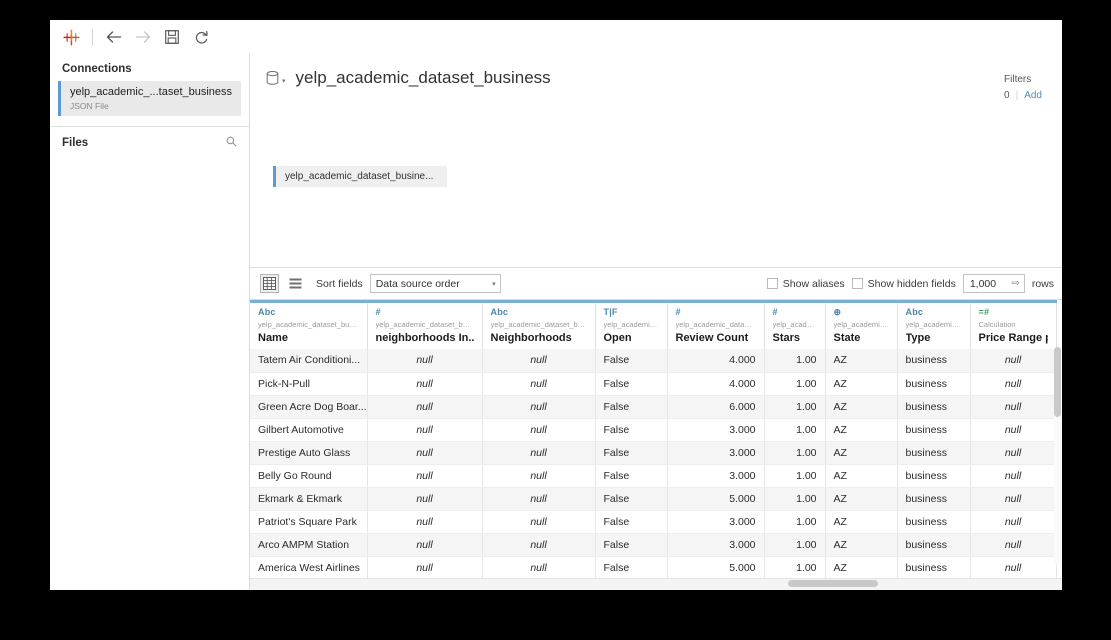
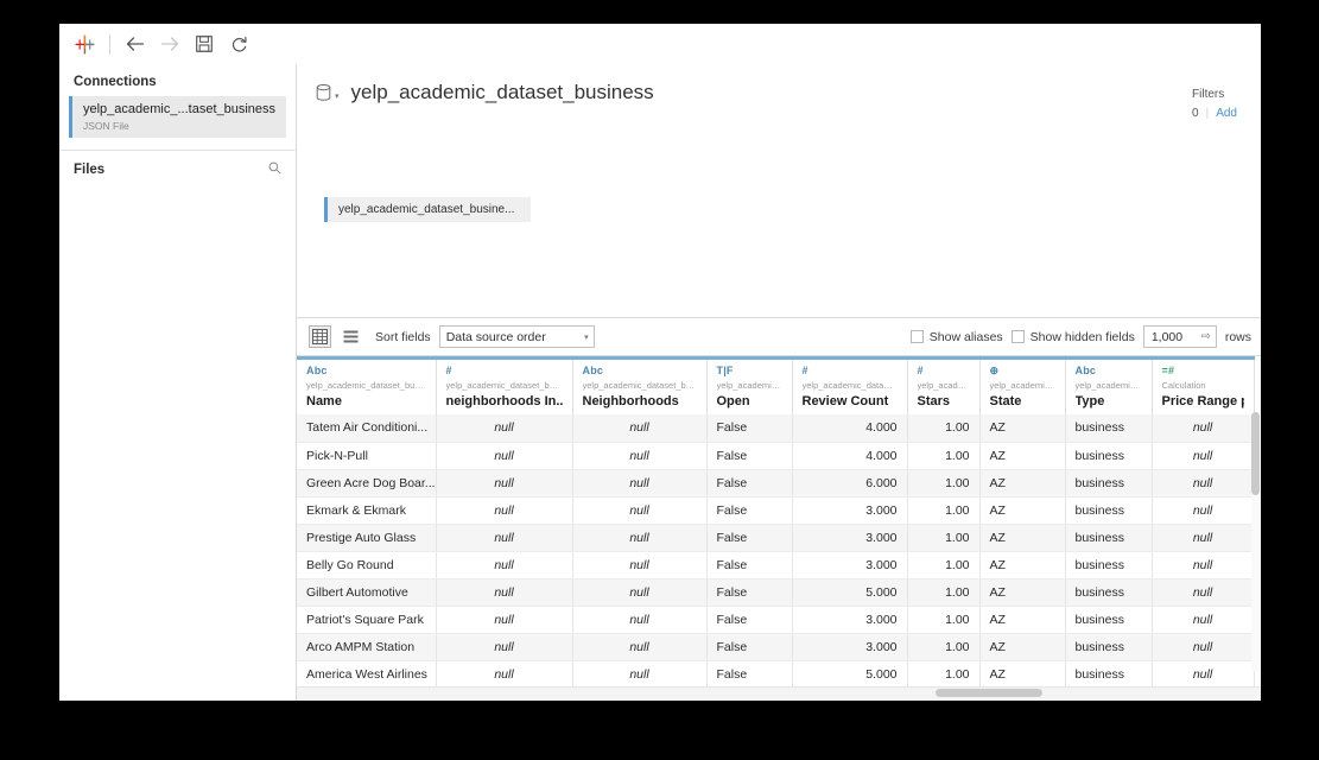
  Connections
  yelp_academic_...taset_business
  JSON File
  Files
  yelp_academic_dataset_business
  Filters
  0
  Add
  yelp_academic_dataset_busine...
  Sort fields
  Data source order
  Show aliases
  Show hidden fields
  1,000
  ⇨
  rows
  Abcyelp_academic_dataset_businName	#yelp_academic_dataset_busineighborhoods In..	Abcyelp_academic_dataset_busiNeighborhoods	T|Fyelp_academic_Open	#yelp_academic_datasetReview Count	#yelp_academStars	⊕yelp_academic_State	Abcyelp_academic_.Type	=#CalculationPrice Range
  Tatem Air Conditioni...	null	null	False	4.000	1.00	AZ	business	null
  Pick-N-Pull	null	null	False	4.000	1.00	AZ	business	null
  Green Acre Dog Boar...	null	null	False	6.000	1.00	AZ	business	null
- Gilbert Automotive	null	null	False	3.000	1.00	AZ	business	null
+ Ekmark & Ekmark	null	null	False	3.000	1.00	AZ	business	null
  Prestige Auto Glass	null	null	False	3.000	1.00	AZ	business	null
  Belly Go Round	null	null	False	3.000	1.00	AZ	business	null
- Ekmark & Ekmark	null	null	False	5.000	1.00	AZ	business	null
+ Gilbert Automotive	null	null	False	5.000	1.00	AZ	business	null
  Patriot's Square Park	null	null	False	3.000	1.00	AZ	business	null
  Arco AMPM Station	null	null	False	3.000	1.00	AZ	business	null
  America West Airlines	null	null	False	5.000	1.00	AZ	business	null
